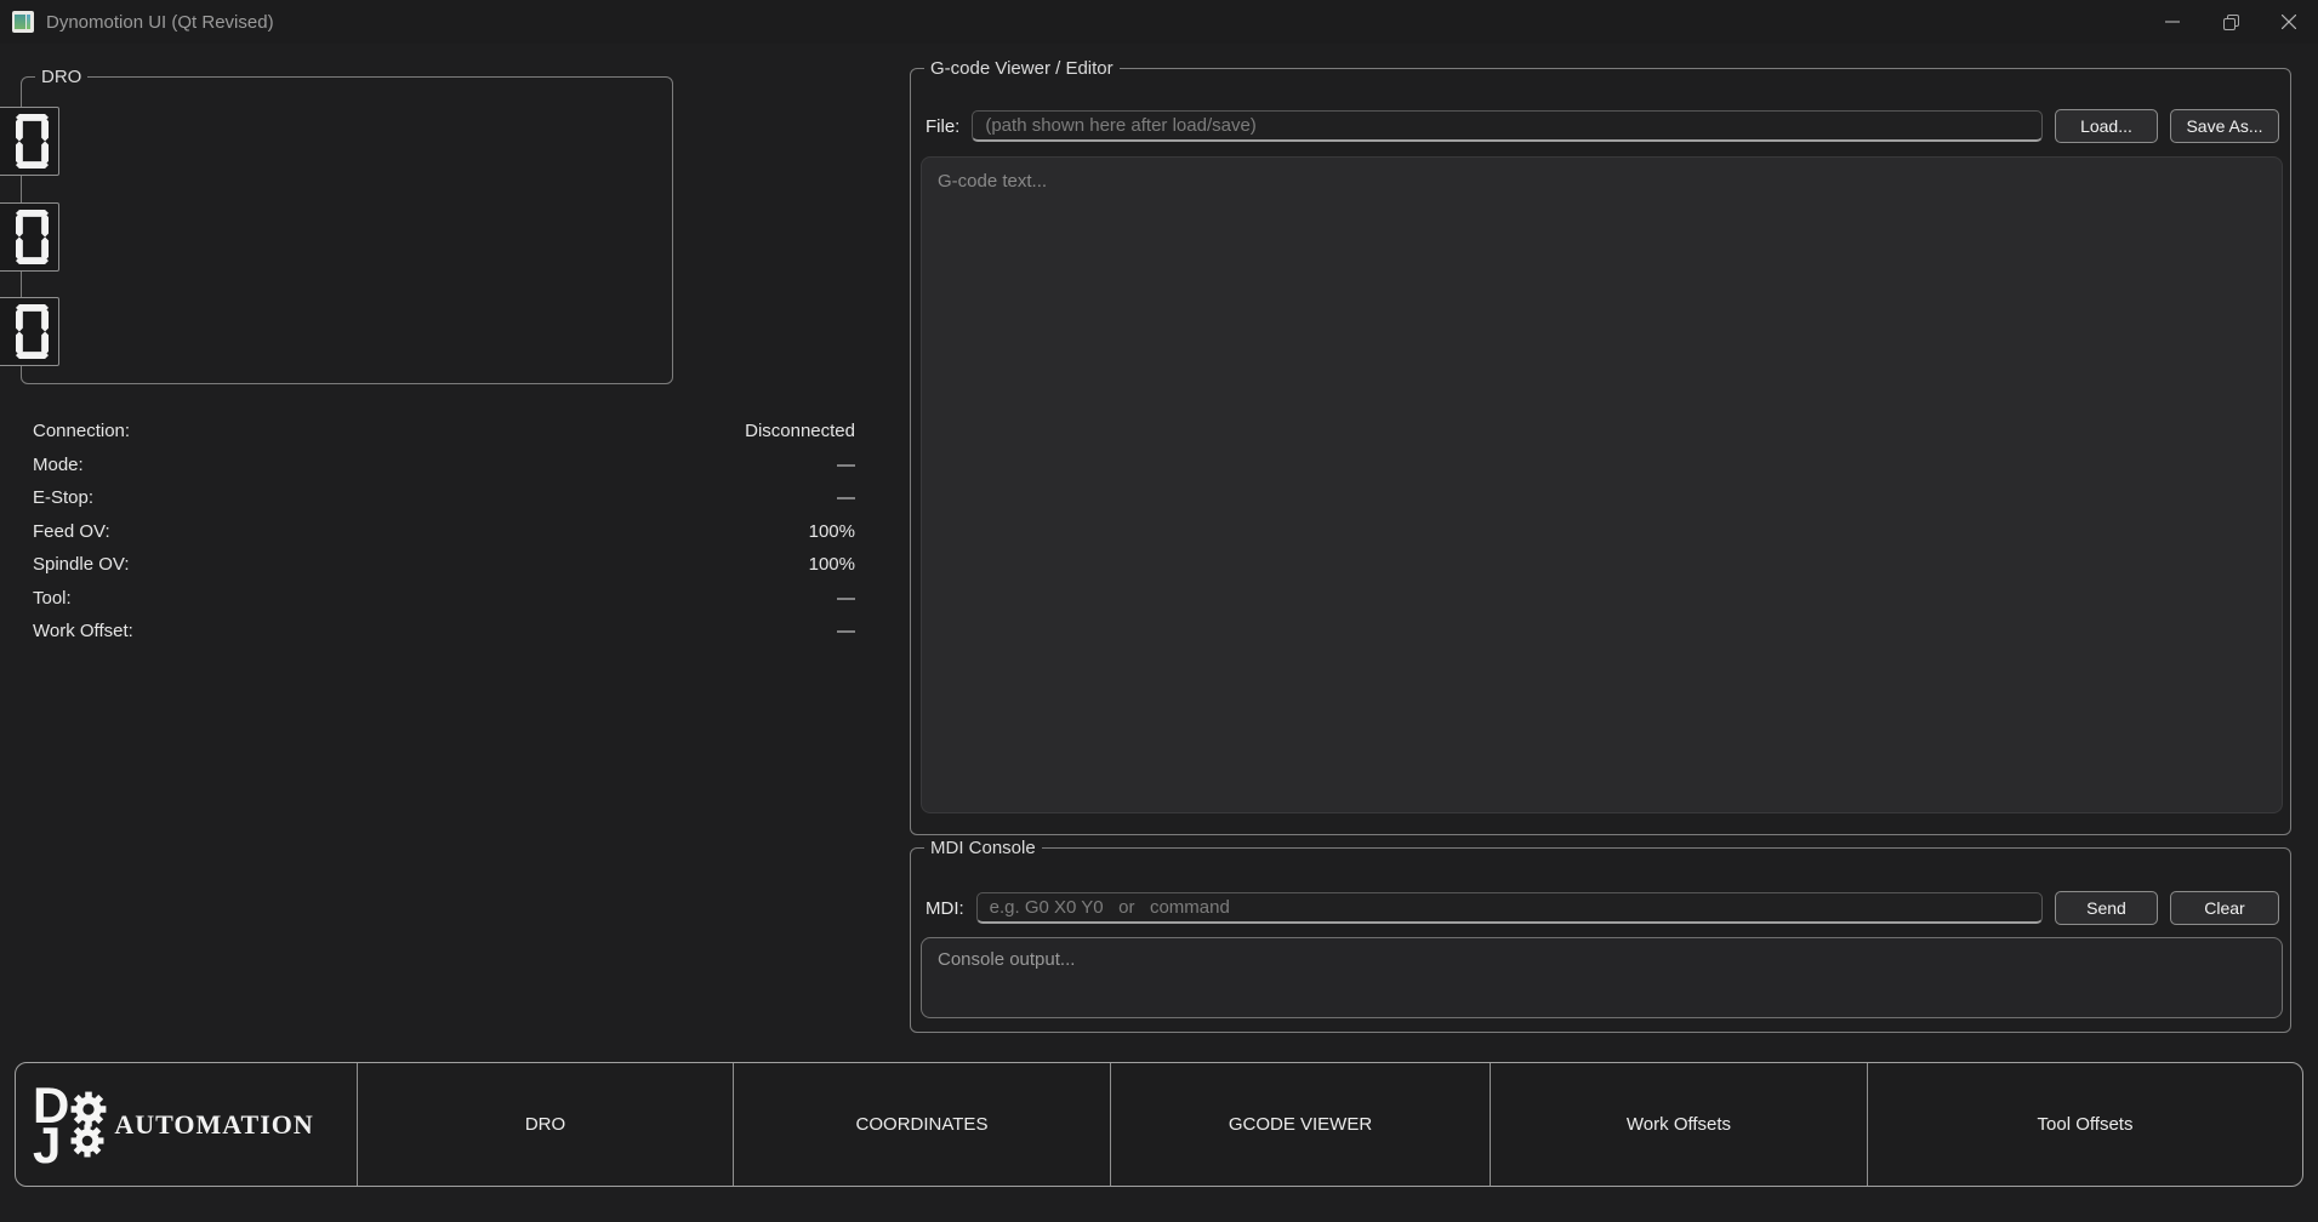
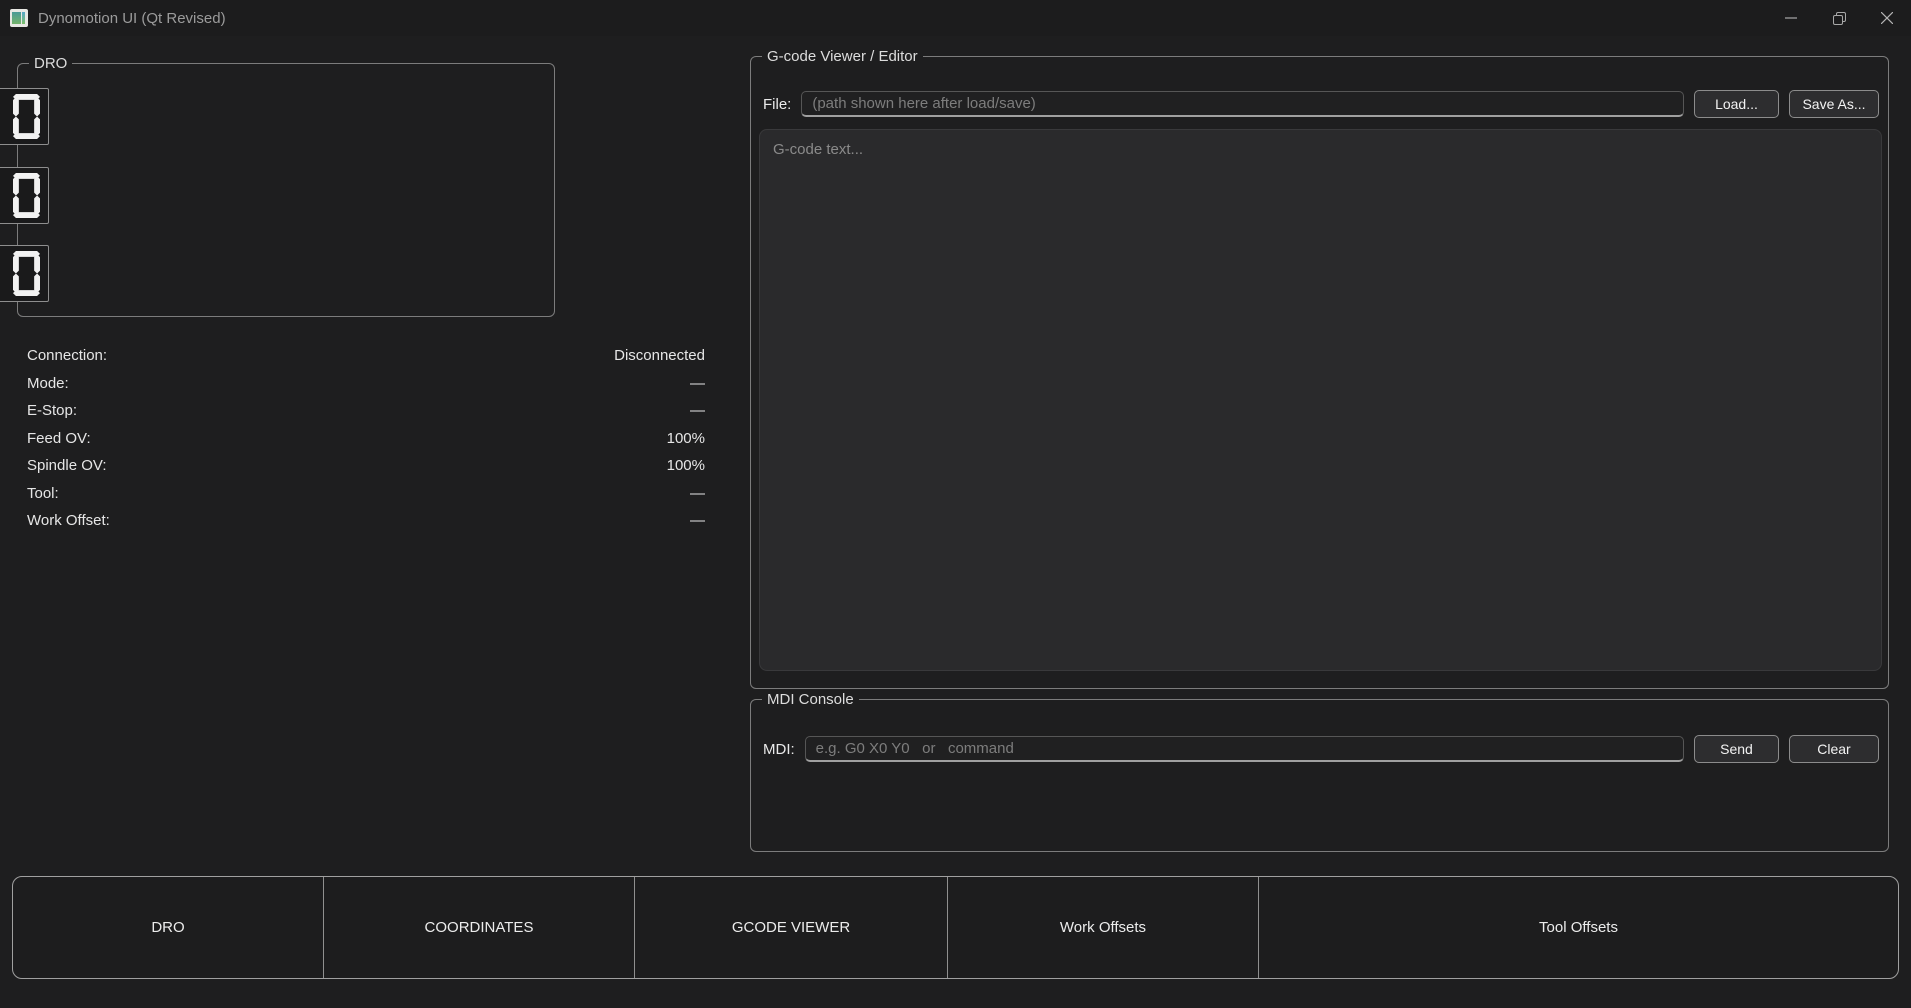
  Dynomotion UI (Qt Revised)
  DRO
  Connection:
  Disconnected
  Mode:
  —
  E-Stop:
  —
  Feed OV:
  100%
  Spindle OV:
  100%
  Tool:
  —
  Work Offset:
  —
  G-code Viewer / Editor
  File:
  (path shown here after load/save)
  Load...
  Save As...
  G-code text...
  MDI Console
  MDI:
  e.g. G0 X0 Y0 or command
  Send
  Clear
- Console output...
- D
- J
- AUTOMATION
  DRO
  COORDINATES
  GCODE VIEWER
  Work Offsets
  Tool Offsets
